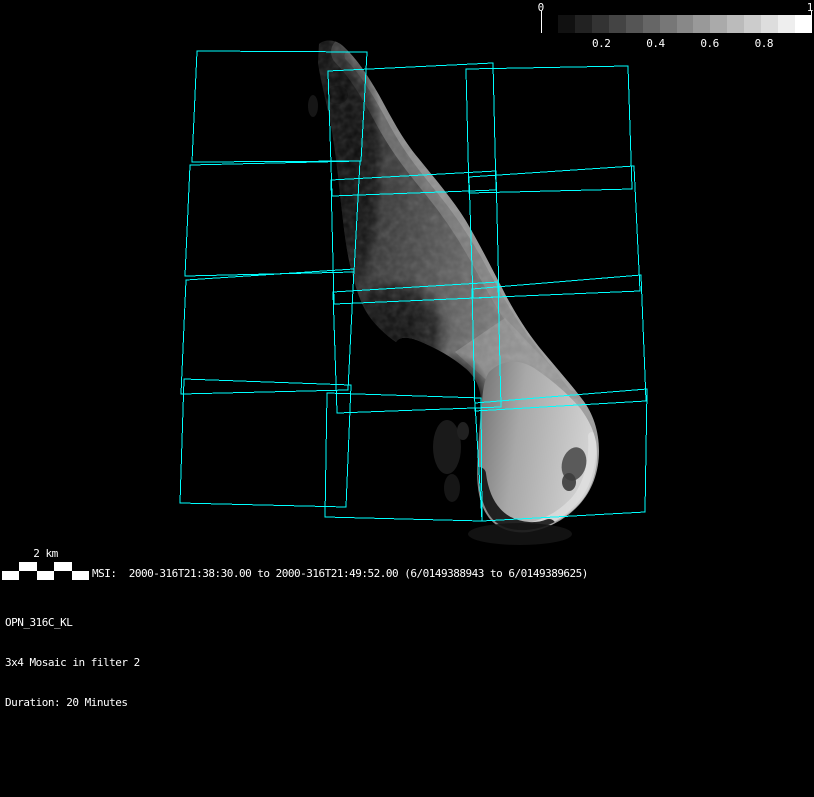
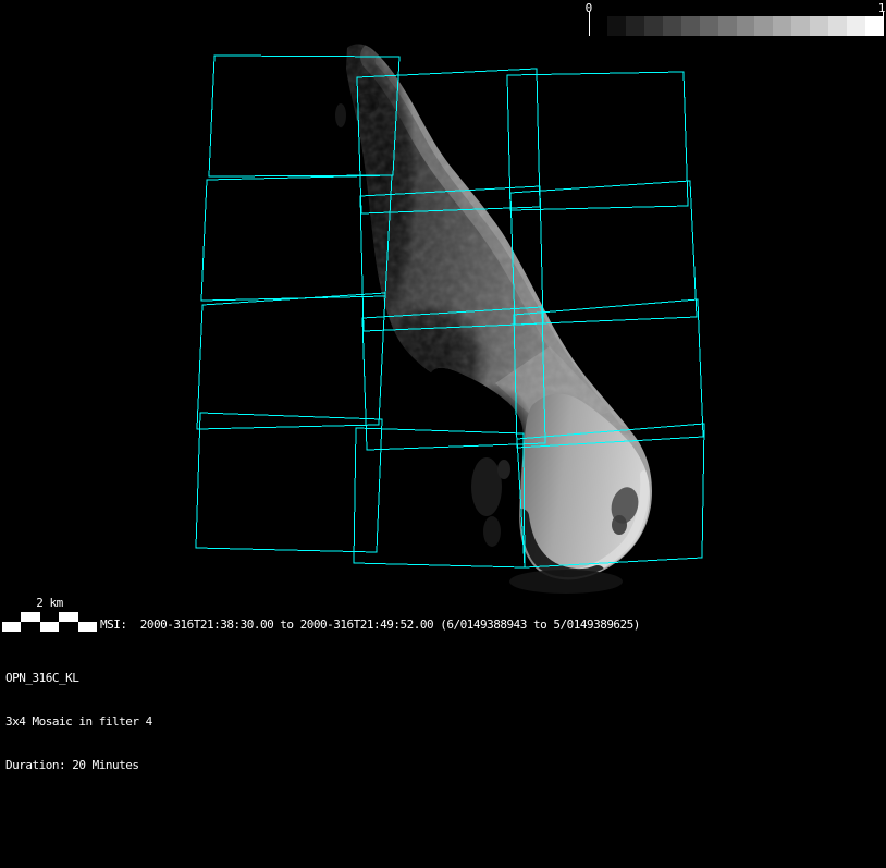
  0
  1
- 0.2
- 0.4
- 0.6
- 0.8
  2 km
- MSI: 2000-316T21:38:30.00 to 2000-316T21:49:52.00 (6/0149388943 to 6/0149389625)
+ MSI: 2000-316T21:38:30.00 to 2000-316T21:49:52.00 (6/0149388943 to 5/0149389625)
  OPN_316C_KL
- 3x4 Mosaic in filter 2
+ 3x4 Mosaic in filter 4
  Duration: 20 Minutes
